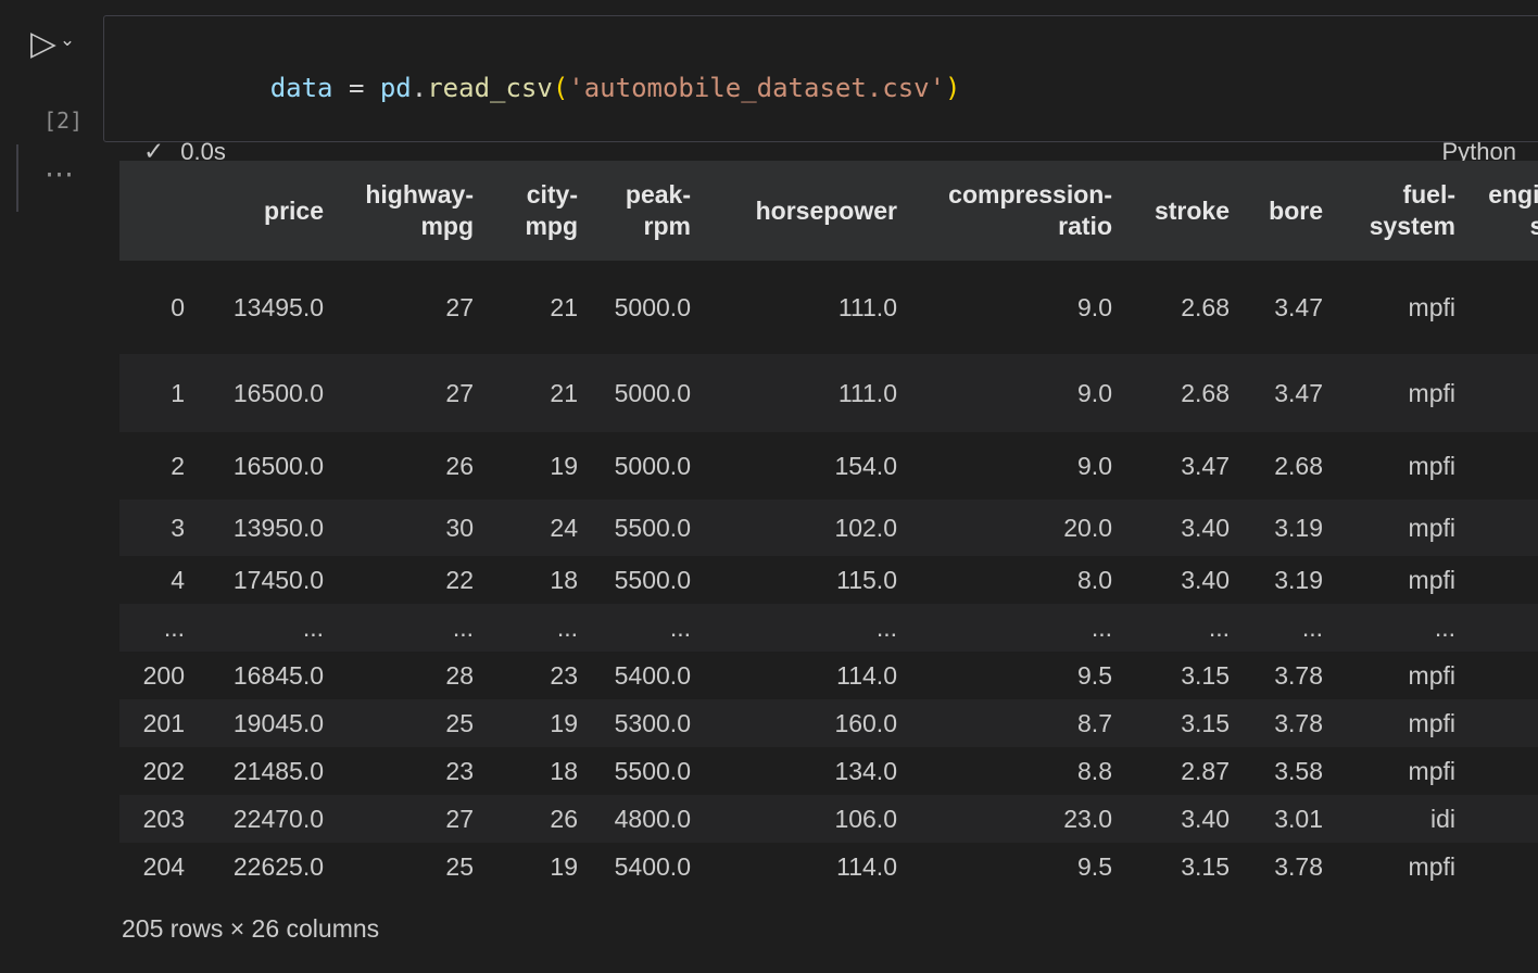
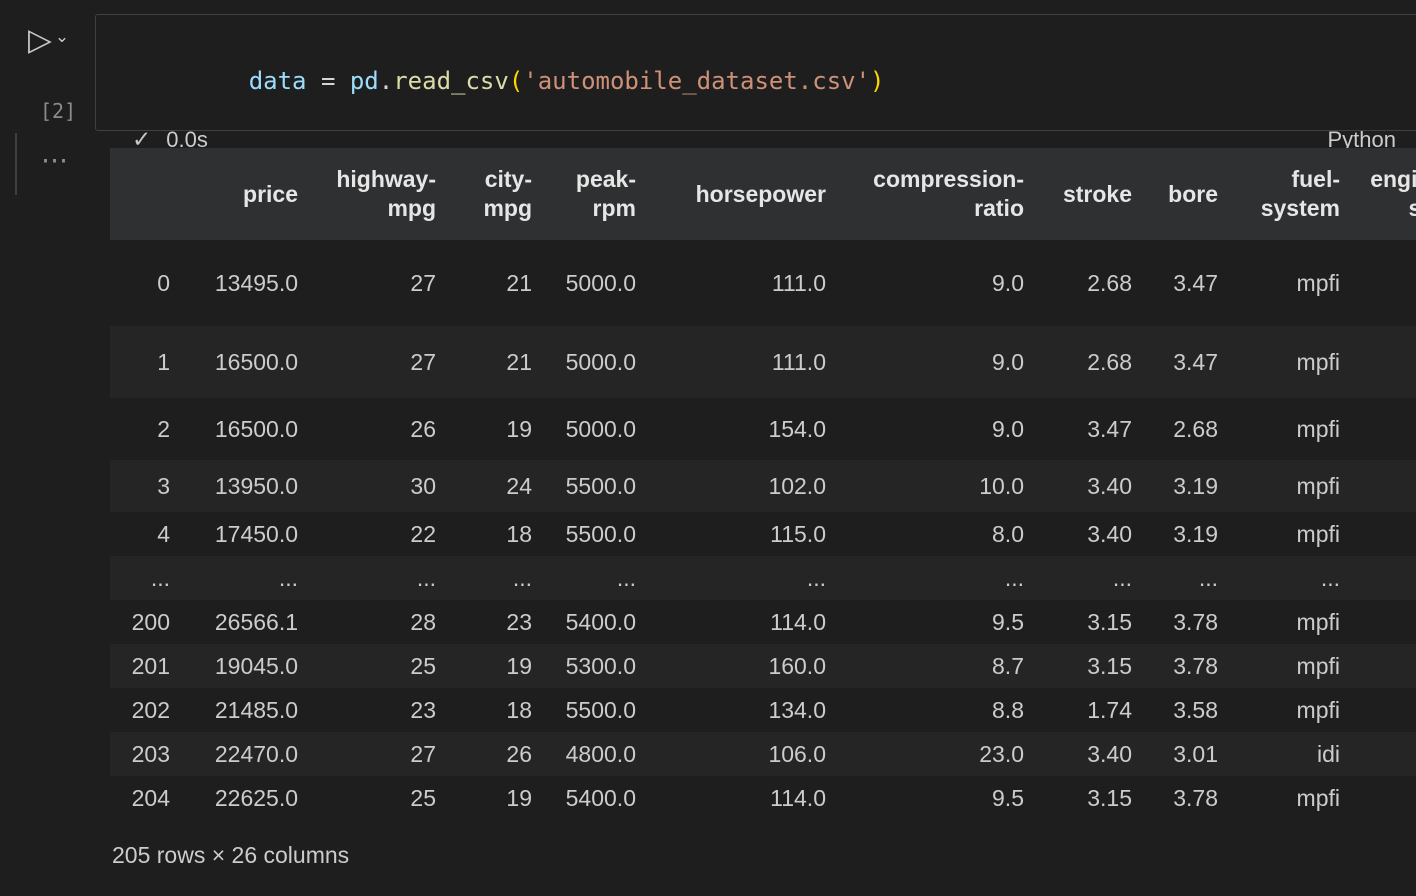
  ▷
  ⌄
  [2]
  ⋯
  data = pd.read_csv('automobile_dataset.csv')
  ✓
  0.0s
  Python
  	price	highway-mpg	city-mpg	peak-rpm	horsepower	compression-ratio	stroke	bore	fuel-system	engis
  0	13495.0	27	21	5000.0	111.0	9.0	2.68	3.47	mpfi
  1	16500.0	27	21	5000.0	111.0	9.0	2.68	3.47	mpfi
  2	16500.0	26	19	5000.0	154.0	9.0	3.47	2.68	mpfi
- 3	13950.0	30	24	5500.0	102.0	20.0	3.40	3.19	mpfi
+ 3	13950.0	30	24	5500.0	102.0	10.0	3.40	3.19	mpfi
  4	17450.0	22	18	5500.0	115.0	8.0	3.40	3.19	mpfi
  ...	...	...	...	...	...	...	...	...	...
- 200	16845.0	28	23	5400.0	114.0	9.5	3.15	3.78	mpfi
+ 200	26566.1	28	23	5400.0	114.0	9.5	3.15	3.78	mpfi
  201	19045.0	25	19	5300.0	160.0	8.7	3.15	3.78	mpfi
- 202	21485.0	23	18	5500.0	134.0	8.8	2.87	3.58	mpfi
+ 202	21485.0	23	18	5500.0	134.0	8.8	1.74	3.58	mpfi
  203	22470.0	27	26	4800.0	106.0	23.0	3.40	3.01	idi
  204	22625.0	25	19	5400.0	114.0	9.5	3.15	3.78	mpfi
  205 rows × 26 columns
